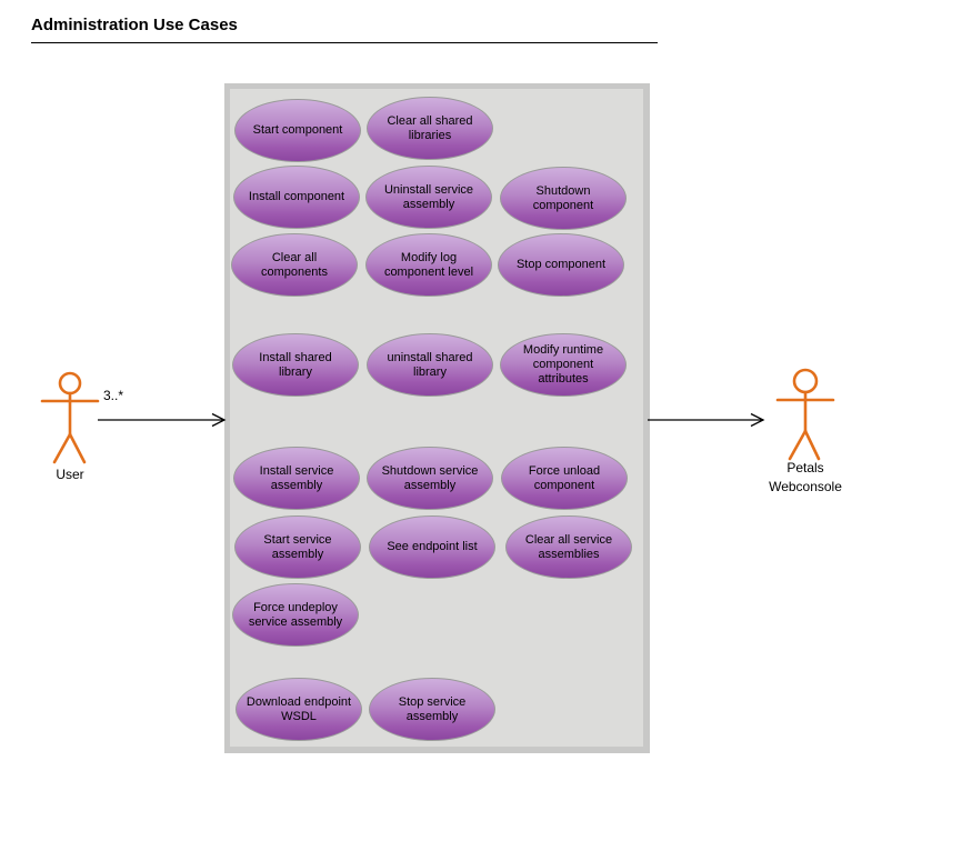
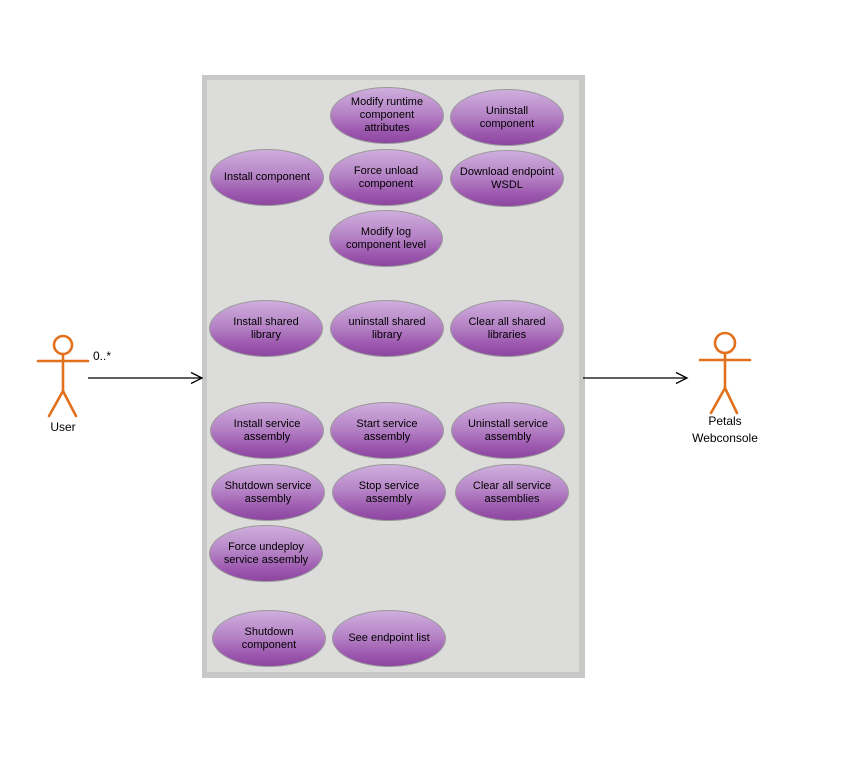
- Administration Use Cases
- Start component
- Clear all shared libraries
+ Modify runtime component attributes
+ Uninstall component
  Install component
- Uninstall service assembly
+ Force unload component
- Shutdown component
+ Download endpoint WSDL
- Clear all components
  Modify log component level
- Stop component
  Install shared library
  uninstall shared library
- Modify runtime component attributes
+ Clear all shared libraries
  Install service assembly
- Shutdown service assembly
+ Start service assembly
- Force unload component
+ Uninstall service assembly
- Start service assembly
+ Shutdown service assembly
- See endpoint list
+ Stop service assembly
  Clear all service assemblies
  Force undeploy service assembly
- Download endpoint WSDL
+ Shutdown component
- Stop service assembly
+ See endpoint list
  User
- 3..*
+ 0..*
  Petals
  Webconsole
